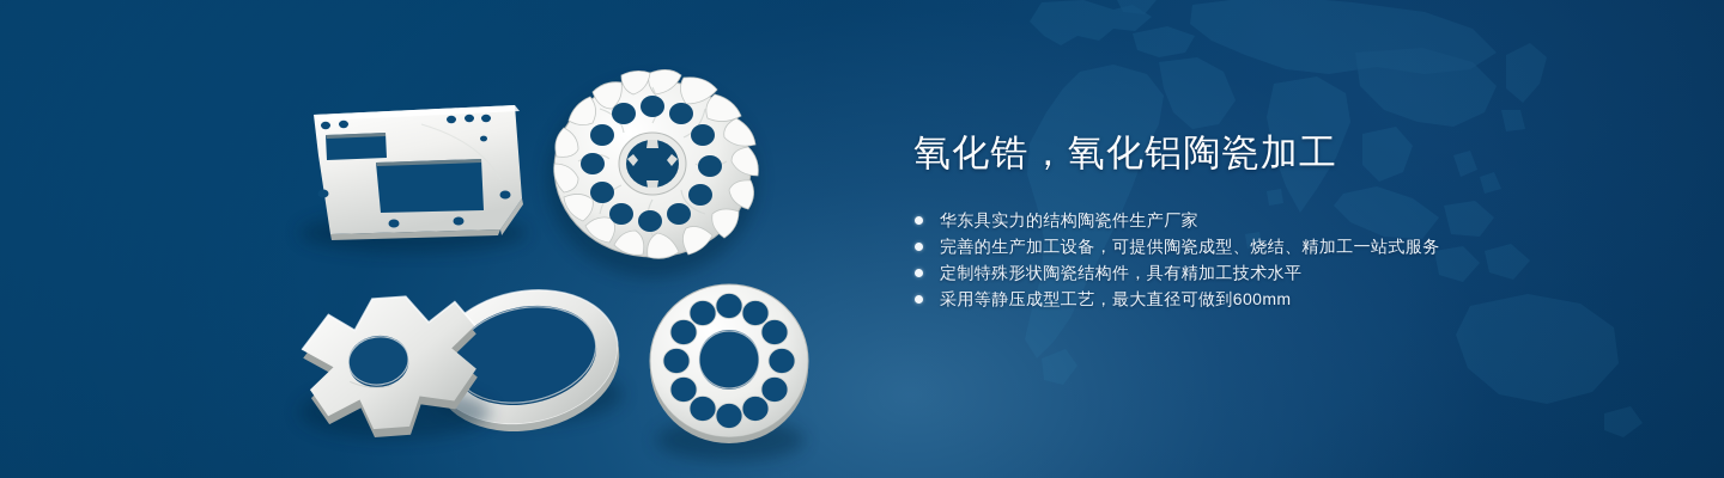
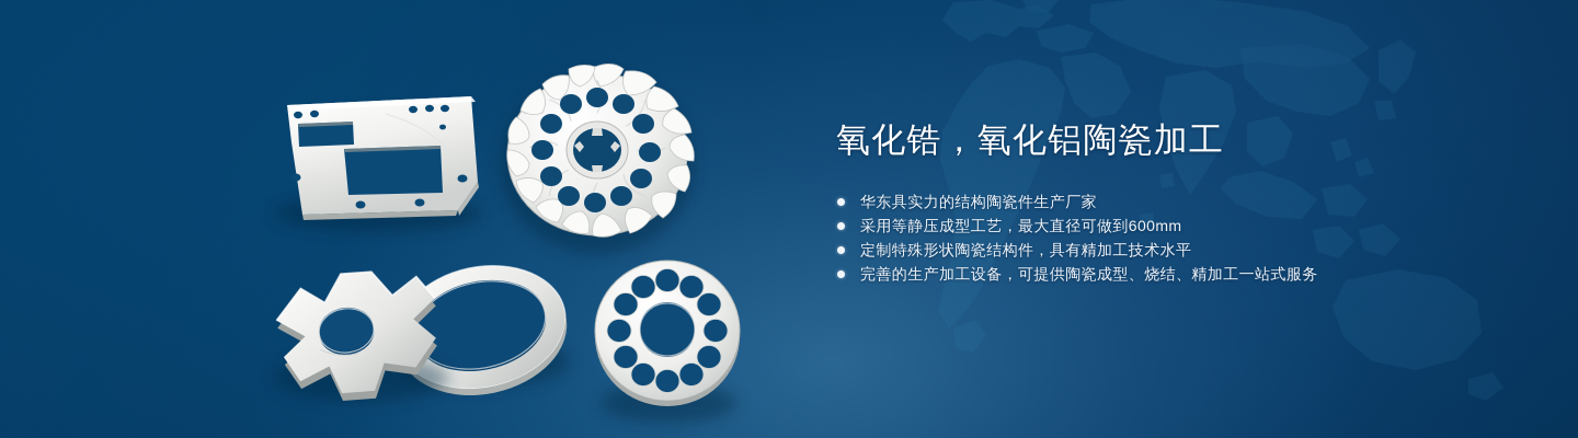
  氧化锆，氧化铝陶瓷加工
  华东具实力的结构陶瓷件生产厂家
- 完善的生产加工设备，可提供陶瓷成型、烧结、精加工一站式服务
+ 采用等静压成型工艺，最大直径可做到600mm
  定制特殊形状陶瓷结构件，具有精加工技术水平
- 采用等静压成型工艺，最大直径可做到600mm
+ 完善的生产加工设备，可提供陶瓷成型、烧结、精加工一站式服务
